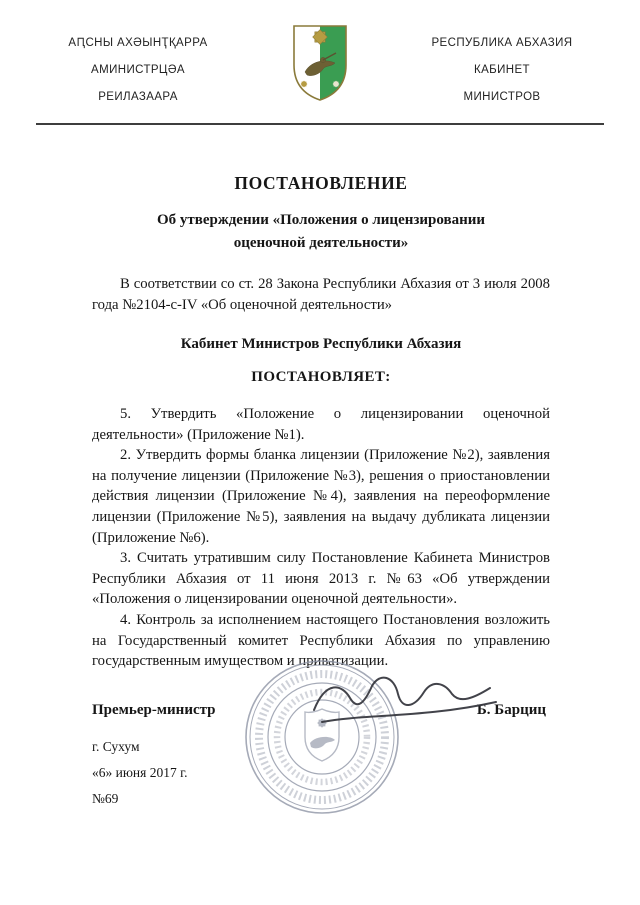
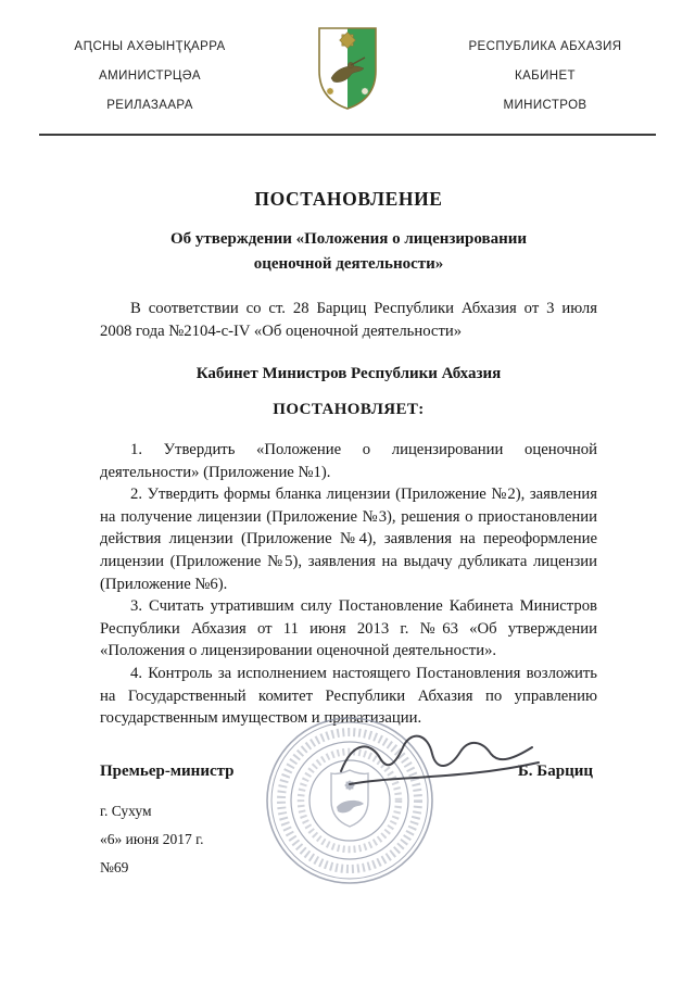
  АԤСНЫ АХӘЫНҬҚАРРА
  АМИНИСТРЦӘА
  РЕИЛАЗААРА
  РЕСПУБЛИКА АБХАЗИЯ
  КАБИНЕТ
  МИНИСТРОВ
  ПОСТАНОВЛЕНИЕ
  Об утверждении «Положения о лицензировании оценочной деятельности»
- В соответствии со ст. 28 Закона Республики Абхазия от 3 июля 2008 года №2104-с-IV «Об оценочной деятельности»
+ В соответствии со ст. 28 Барциц Республики Абхазия от 3 июля 2008 года №2104-с-IV «Об оценочной деятельности»
  Кабинет Министров Республики Абхазия
  ПОСТАНОВЛЯЕТ:
- 5. Утвердить «Положение о лицензировании оценочной деятельности» (Приложение №1).
+ 1. Утвердить «Положение о лицензировании оценочной деятельности» (Приложение №1).
  2. Утвердить формы бланка лицензии (Приложение №2), заявления на получение лицензии (Приложение №3), решения о приостановлении действия лицензии (Приложение №4), заявления на переоформление лицензии (Приложение №5), заявления на выдачу дубликата лицензии (Приложение №6).
  3. Считать утратившим силу Постановление Кабинета Министров Республики Абхазия от 11 июня 2013 г. №63 «Об утверждении «Положения о лицензировании оценочной деятельности».
  4. Контроль за исполнением настоящего Постановления возложить на Государственный комитет Республики Абхазия по управлению государственным имуществом и приватизации.
  Премьер-министр
  Б. Барциц
  г. Сухум
  «6» июня 2017 г.
  №69
